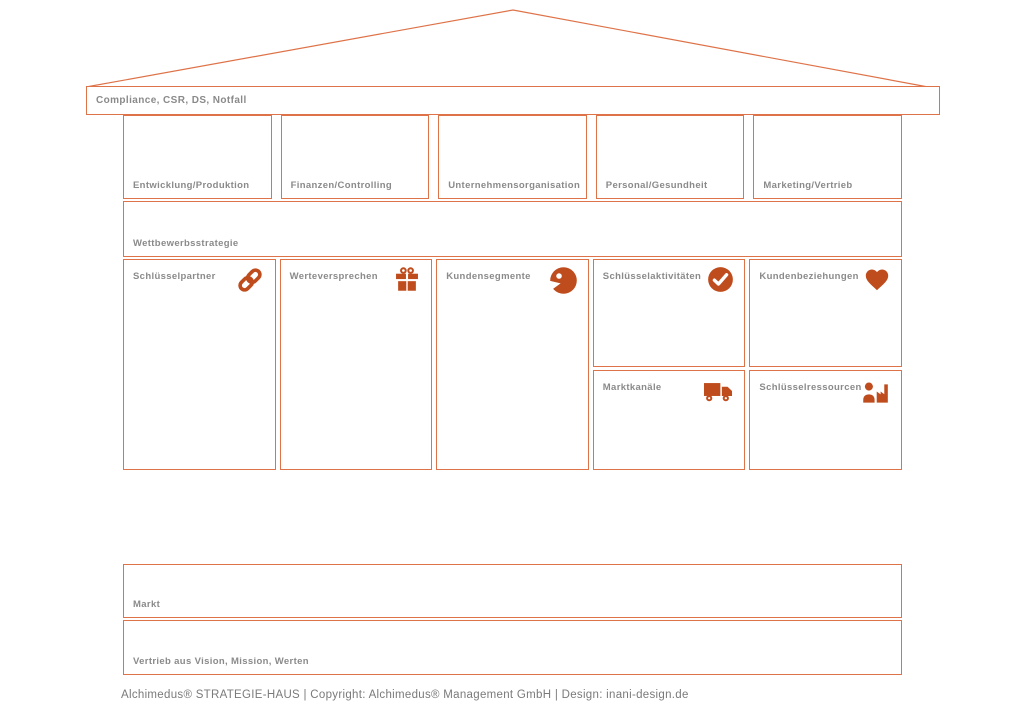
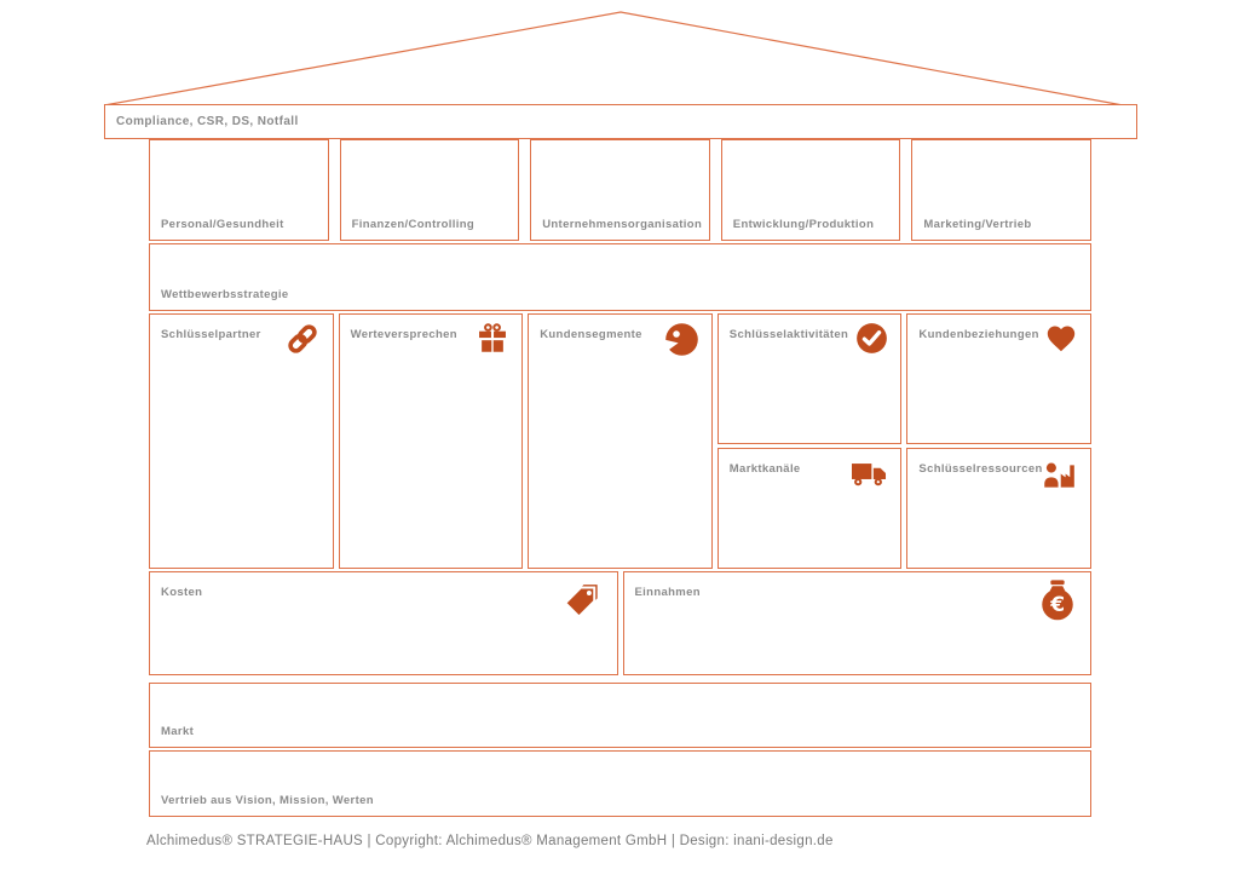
  Compliance, CSR, DS, Notfall
- Entwicklung/Produktion
+ Personal/Gesundheit
  Finanzen/Controlling
  Unternehmensorganisation
- Personal/Gesundheit
+ Entwicklung/Produktion
  Marketing/Vertrieb
  Wettbewerbsstrategie
  Schlüsselpartner
  Schlüsselaktivitäten
  Werteversprechen
  Kundenbeziehungen
  Kundensegmente
  Schlüsselressourcen
  Marktkanäle
+ Kosten
+ Einnahmen
+ €
  Markt
  Vertrieb aus Vision, Mission, Werten
  Alchimedus® STRATEGIE-HAUS | Copyright: Alchimedus® Management GmbH | Design: inani-design.de
